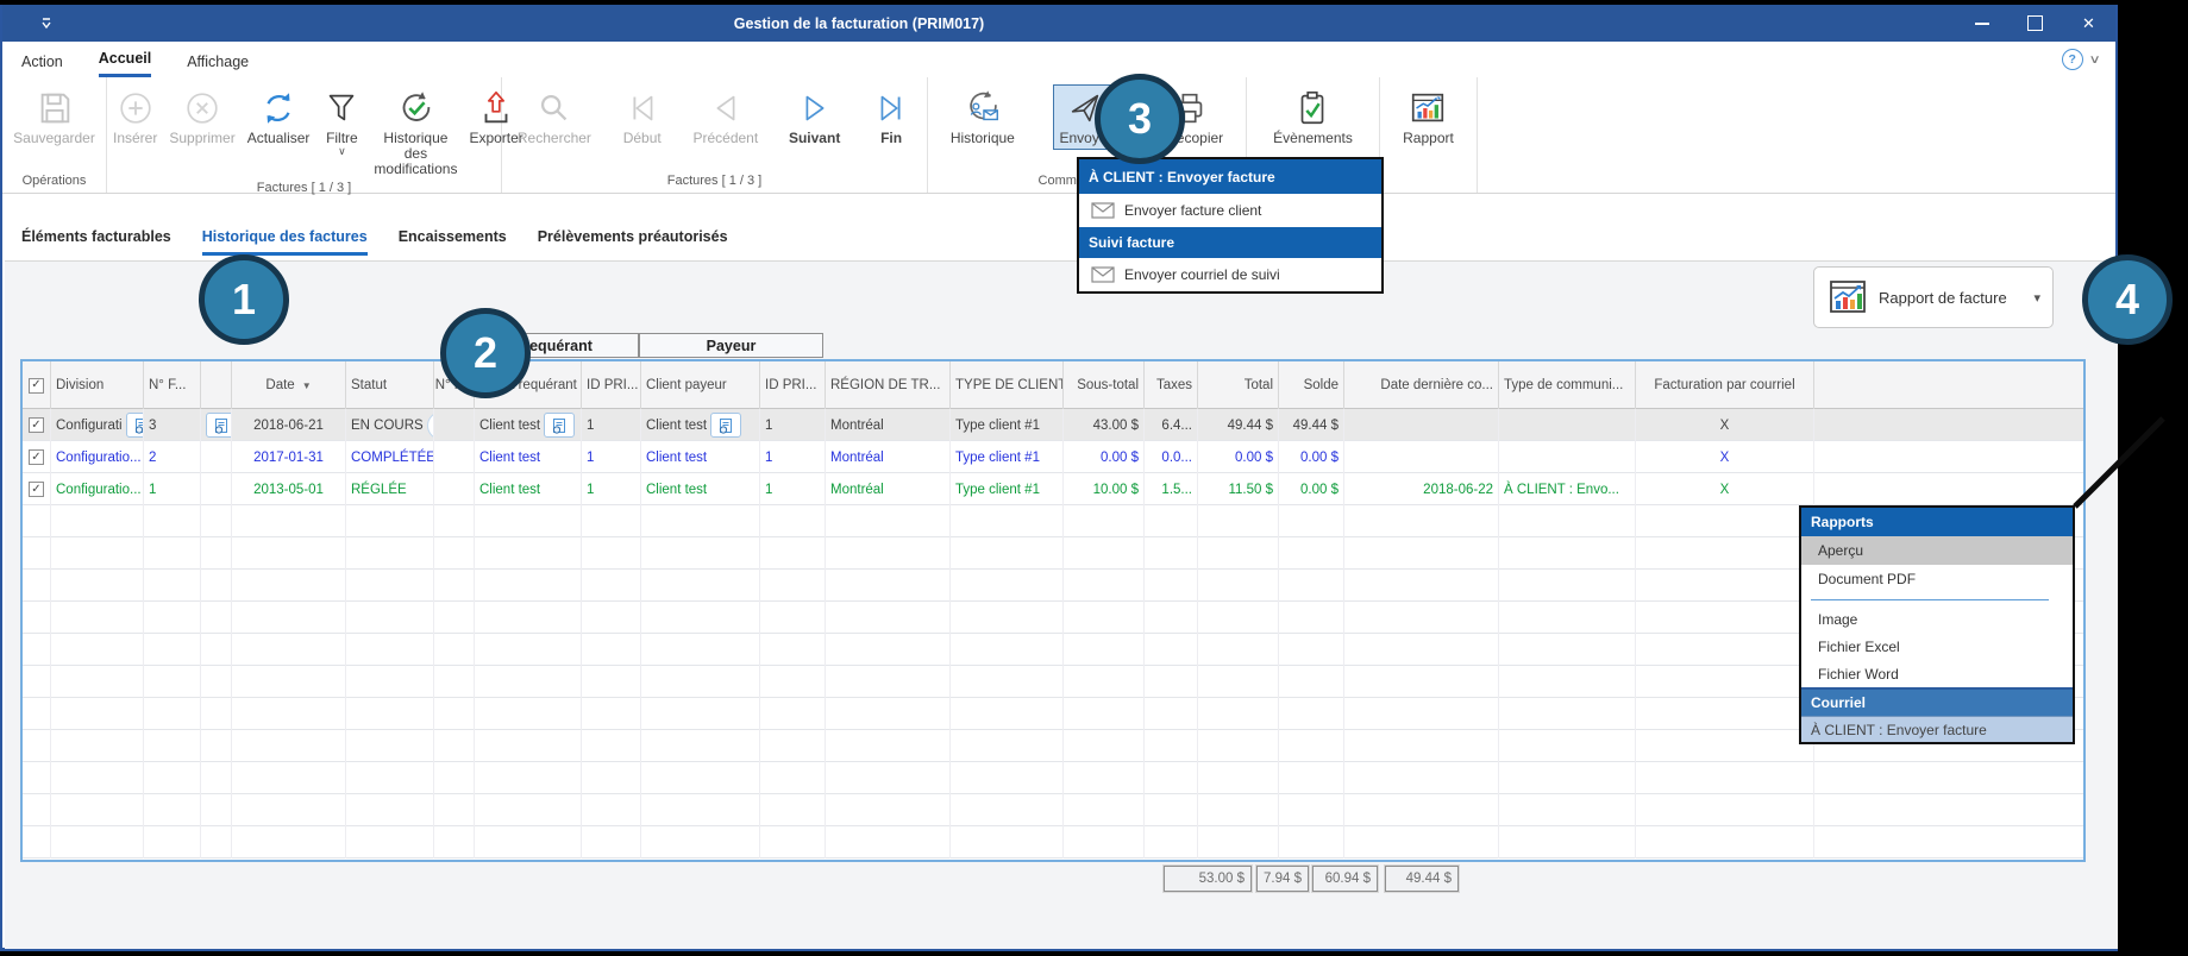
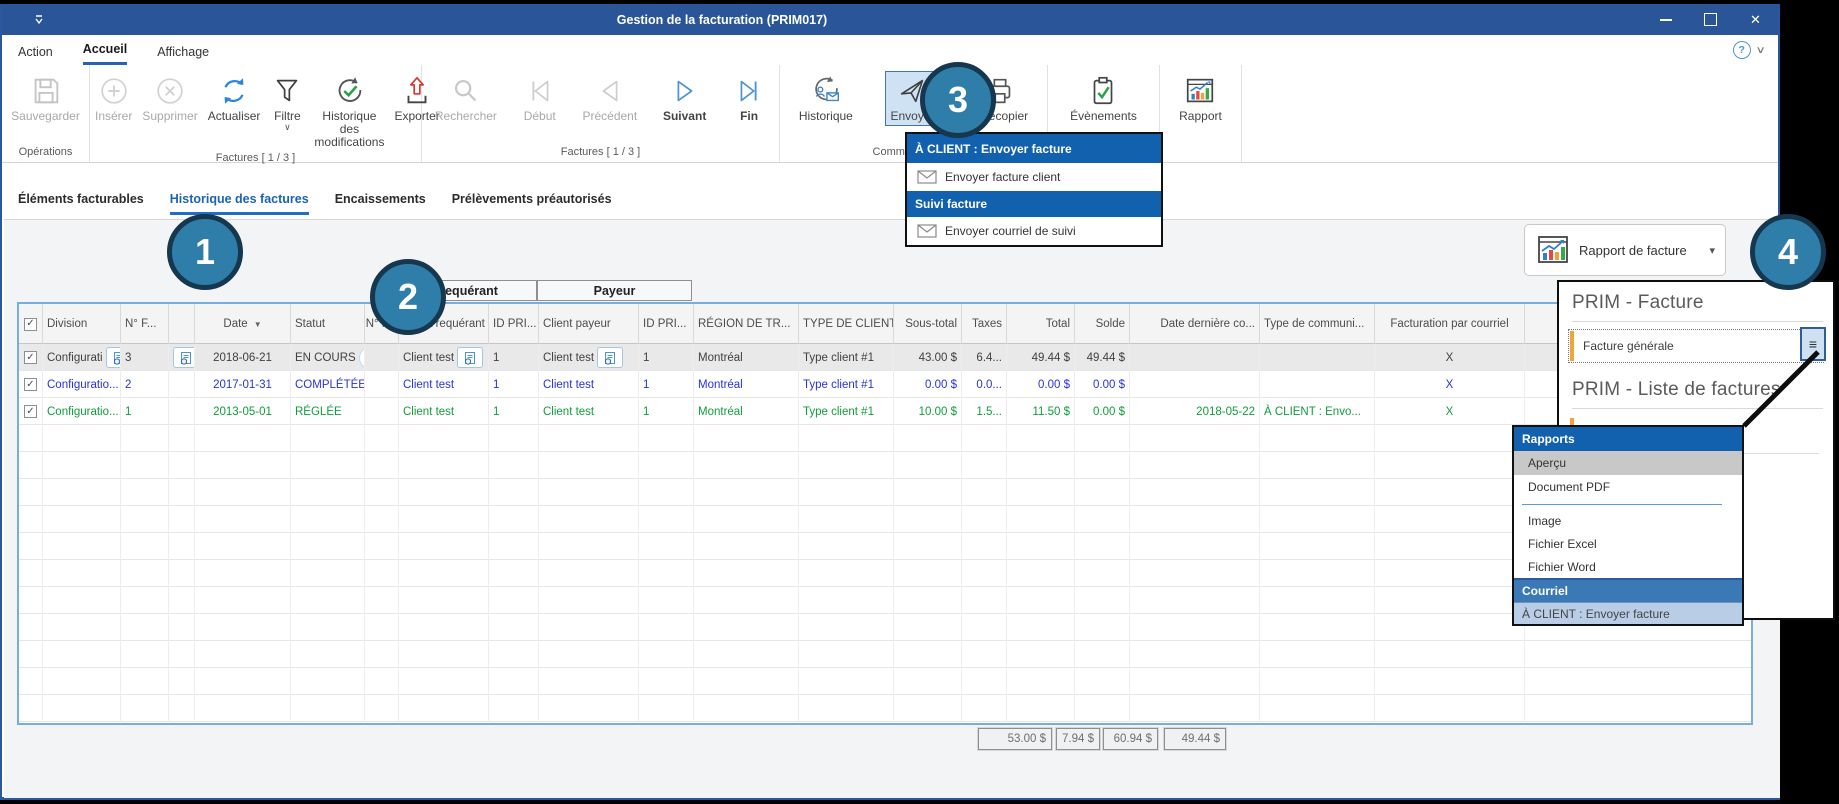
  Gestion de la facturation (PRIM017)
  ✕
  Action
  Accueil
  Affichage
  ?
  ∨
  Sauvegarder
  Opérations
  Insérer
  Supprimer
  Actualiser
  Filtre
  ∨
  Historique des modifications
  Exporter
  Factures [ 1 / 3 ]
  Rechercher
  Début
  Précédent
  Suivant
  Fin
  Factures [ 1 / 3 ]
  Historique
  Envoy
  Évènements
  Rapport
  Éléments facturables
  Historique des factures
  Encaissements
  Prélèvements préautorisés
  equérant
  Payeur
  ✓
  Division
  N° F...
  Date
  ▼
  Statut
  ID PRI...
  Client payeur
  ID PRI...
  RÉGION DE TR...
  TYPE DE CLIENT
  Sous-total
  Taxes
  Total
  Solde
  Date dernière co...
  Type de communi...
  Facturation par courriel
  ✓
  Configurati
  3
  2018-06-21
  EN COURS
  Client test
  1
  Client test
  1
  Montréal
  Type client #1
  43.00 $
  6.4...
  49.44 $
  49.44 $
  X
  ✓
  Configuratio...
  2
  2017-01-31
  COMPLÉTÉE
  Client test
  1
  Client test
  1
  Montréal
  Type client #1
  0.00 $
  0.0...
  0.00 $
  0.00 $
  X
  ✓
  Configuratio...
  1
  2013-05-01
  RÉGLÉE
  Client test
  1
  Client test
  1
  Montréal
  Type client #1
  10.00 $
  1.5...
  11.50 $
  0.00 $
- 2018-06-22
+ 2018-05-22
  À CLIENT : Envo...
  X
  53.00 $
  7.94 $
  60.94 $
  49.44 $
  Rapport de facture
  ▾
  1
  2
  3
  4
  À CLIENT : Envoyer facture
  Envoyer facture client
  Suivi facture
  Envoyer courriel de suivi
+ PRIM - Facture
+ Facture générale
+ ≡
+ PRIM - Liste de factures
  Rapports
  Aperçu
  Document PDF
  Image
  Fichier Excel
  Fichier Word
  Courriel
  À CLIENT : Envoyer facture
